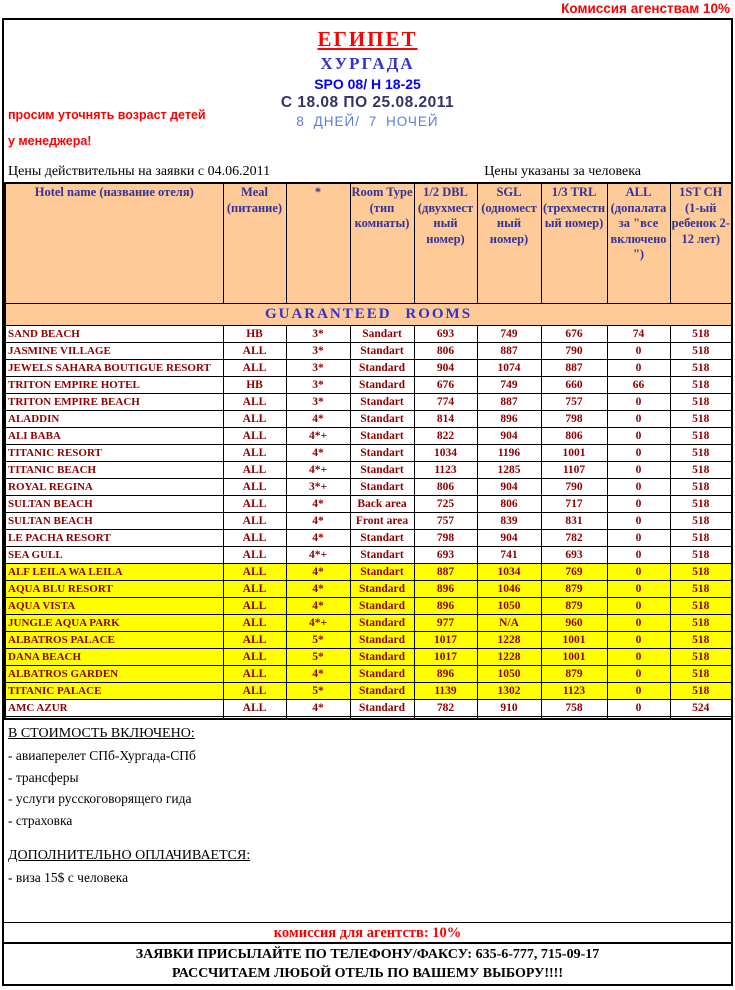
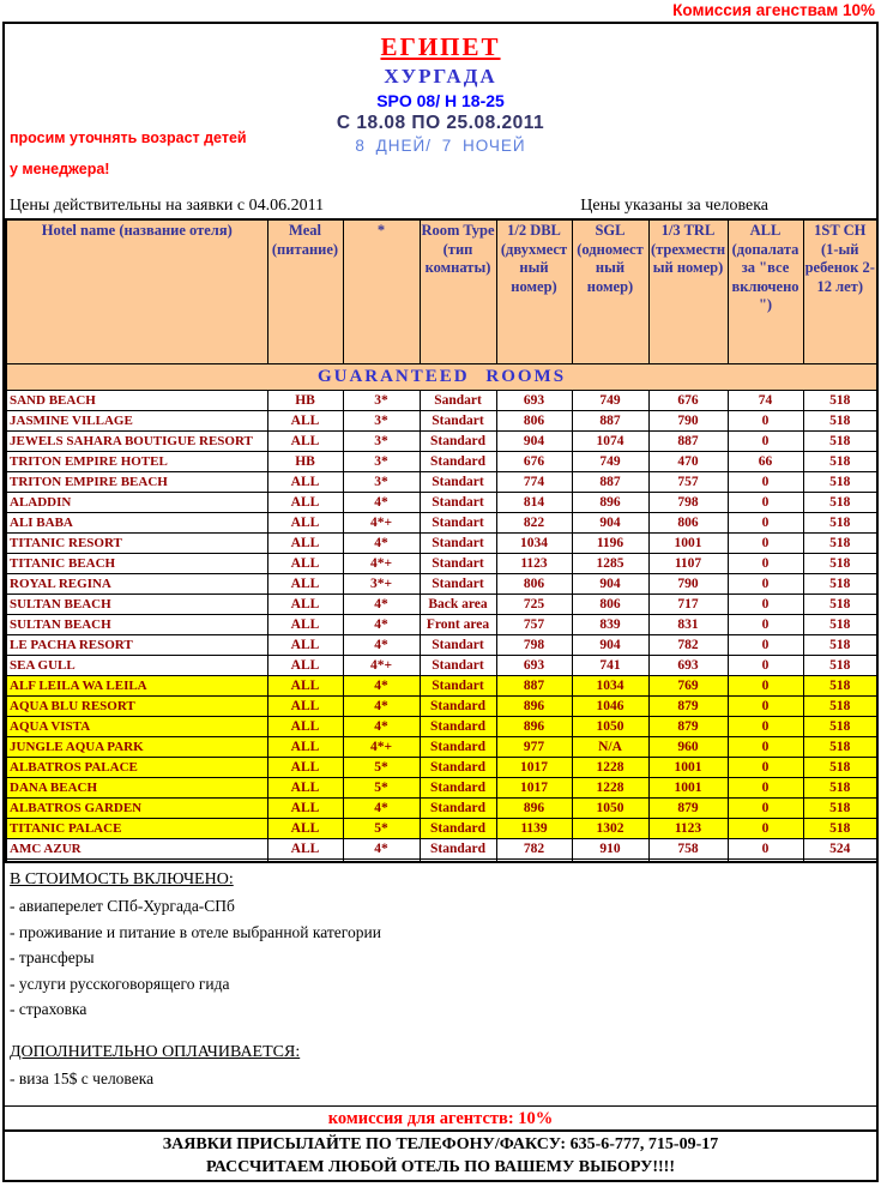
  Комиссия агенствам 10%
  просим уточнять возраст детей
  у менеджера!
  ЕГИПЕТ
  ХУРГАДА
  SPO 08/ Н 18-25
  С 18.08 ПО 25.08.2011
  8 ДНЕЙ/ 7 НОЧЕЙ
  Цены действительны на заявки с 04.06.2011
  Цены указаны за человека
  Hotel name (название отеля)	Meal (питание)	*	Room Type (тип комнаты)	1/2 DBL (двухместный номер)	SGL (одноместный номер)	1/3 TRL (трехместный номер)	ALL (допалата за "все включено")	1ST CH (1-ый ребенок 2-12 лет)
  GUARANTEED ROOMS
  SAND BEACH	HB	3*	Sandart	693	749	676	74	518
  JASMINE VILLAGE	ALL	3*	Standart	806	887	790	0	518
  JEWELS SAHARA BOUTIGUE RESORT	ALL	3*	Standard	904	1074	887	0	518
- TRITON EMPIRE HOTEL	HB	3*	Standard	676	749	660	66	518
+ TRITON EMPIRE HOTEL	HB	3*	Standard	676	749	470	66	518
  TRITON EMPIRE BEACH	ALL	3*	Standart	774	887	757	0	518
  ALADDIN	ALL	4*	Standart	814	896	798	0	518
  ALI BABA	ALL	4*+	Standart	822	904	806	0	518
  TITANIC RESORT	ALL	4*	Standart	1034	1196	1001	0	518
  TITANIC BEACH	ALL	4*+	Standart	1123	1285	1107	0	518
  ROYAL REGINA	ALL	3*+	Standart	806	904	790	0	518
  SULTAN BEACH	ALL	4*	Back area	725	806	717	0	518
  SULTAN BEACH	ALL	4*	Front area	757	839	831	0	518
  LE PACHA RESORT	ALL	4*	Standart	798	904	782	0	518
  SEA GULL	ALL	4*+	Standart	693	741	693	0	518
  ALF LEILA WA LEILA	ALL	4*	Standart	887	1034	769	0	518
  AQUA BLU RESORT	ALL	4*	Standard	896	1046	879	0	518
  AQUA VISTA	ALL	4*	Standard	896	1050	879	0	518
  JUNGLE AQUA PARK	ALL	4*+	Standard	977	N/A	960	0	518
  ALBATROS PALACE	ALL	5*	Standard	1017	1228	1001	0	518
  DANA BEACH	ALL	5*	Standard	1017	1228	1001	0	518
  ALBATROS GARDEN	ALL	4*	Standard	896	1050	879	0	518
  TITANIC PALACE	ALL	5*	Standard	1139	1302	1123	0	518
  AMC AZUR	ALL	4*	Standard	782	910	758	0	524
  В СТОИМОСТЬ ВКЛЮЧЕНО:
  - авиаперелет СПб-Хургада-СПб
+ - проживание и питание в отеле выбранной категории
  - трансферы
  - услуги русскоговорящего гида
  - страховка
  ДОПОЛНИТЕЛЬНО ОПЛАЧИВАЕТСЯ:
  - виза 15$ с человека
  комиссия для агентств: 10%
  ЗАЯВКИ ПРИСЫЛАЙТЕ ПО ТЕЛЕФОНУ/ФАКСУ: 635-6-777, 715-09-17
  РАССЧИТАЕМ ЛЮБОЙ ОТЕЛЬ ПО ВАШЕМУ ВЫБОРУ!!!!
